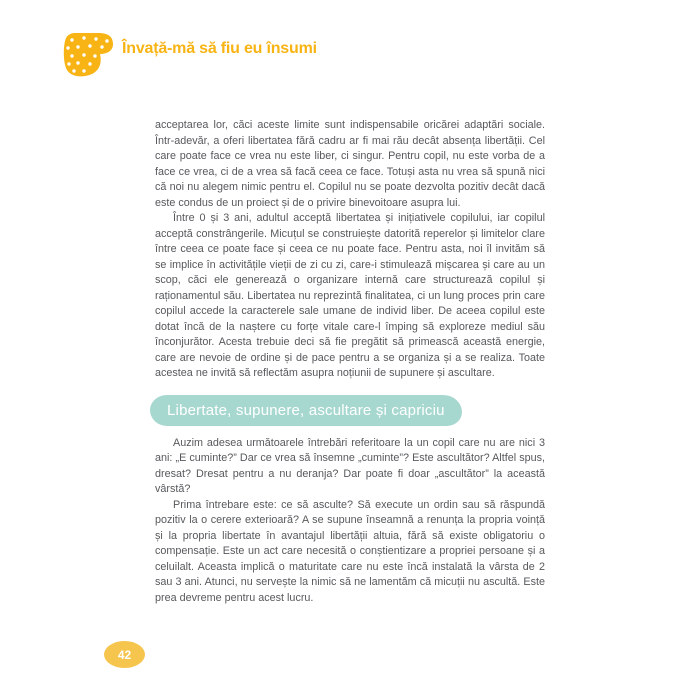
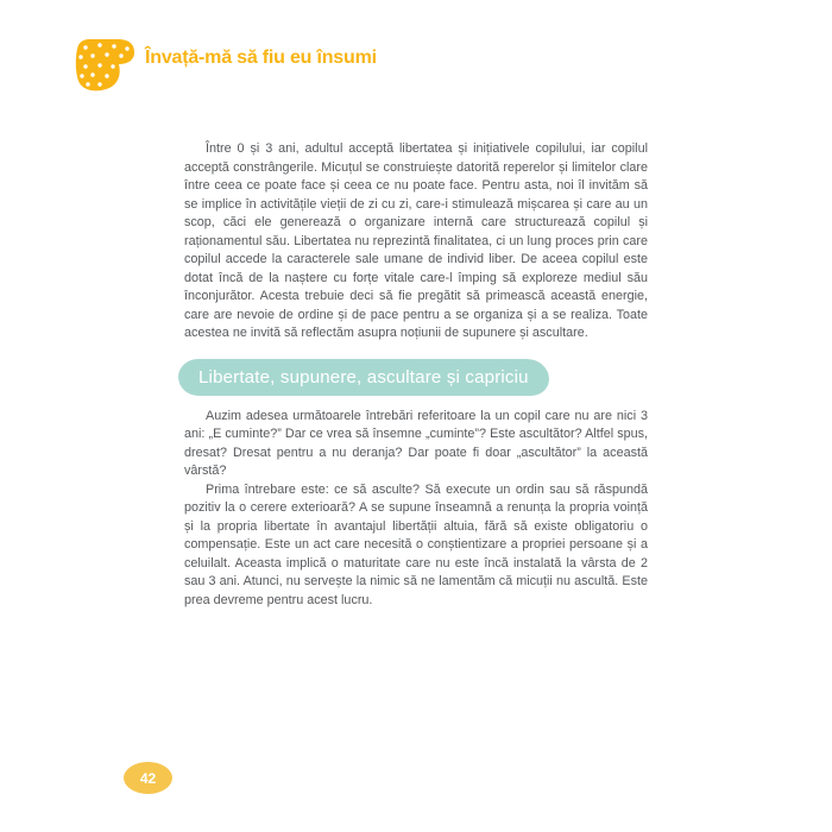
  Învață-mă să fiu eu însumi
- acceptarea lor, căci aceste limite sunt indispensabile oricărei adaptări sociale. Într-adevăr, a oferi libertatea fără cadru ar fi mai rău decât absența libertății. Cel care poate face ce vrea nu este liber, ci singur. Pentru copil, nu este vorba de a face ce vrea, ci de a vrea să facă ceea ce face. Totuși asta nu vrea să spună nici că noi nu alegem nimic pentru el. Copilul nu se poate dezvolta pozitiv decât dacă este condus de un proiect și de o privire binevoitoare asupra lui.
  Între 0 și 3 ani, adultul acceptă libertatea și inițiativele copilului, iar copilul acceptă constrângerile. Micuțul se construiește datorită reperelor și limitelor clare între ceea ce poate face și ceea ce nu poate face. Pentru asta, noi îl invităm să se implice în activitățile vieții de zi cu zi, care-i stimulează mișcarea și care au un scop, căci ele generează o organizare internă care structurează copilul și raționamentul său. Libertatea nu reprezintă finalitatea, ci un lung proces prin care copilul accede la caracterele sale umane de individ liber. De aceea copilul este dotat încă de la naștere cu forțe vitale care-l împing să exploreze mediul său înconjurător. Acesta trebuie deci să fie pregătit să primească această energie, care are nevoie de ordine și de pace pentru a se organiza și a se realiza. Toate acestea ne invită să reflectăm asupra noțiunii de supunere și ascultare.
  Libertate, supunere, ascultare și capriciu
  Auzim adesea următoarele întrebări referitoare la un copil care nu are nici 3 ani: „E cuminte?” Dar ce vrea să însemne „cuminte”? Este ascultător? Altfel spus, dresat? Dresat pentru a nu deranja? Dar poate fi doar „ascultător” la această vârstă?
  Prima întrebare este: ce să asculte? Să execute un ordin sau să răspundă pozitiv la o cerere exterioară? A se supune înseamnă a renunța la propria voință și la propria libertate în avantajul libertății altuia, fără să existe obligatoriu o compensație. Este un act care necesită o conștientizare a propriei persoane și a celuilalt. Aceasta implică o maturitate care nu este încă instalată la vârsta de 2 sau 3 ani. Atunci, nu servește la nimic să ne lamentăm că micuții nu ascultă. Este prea devreme pentru acest lucru.
  42
